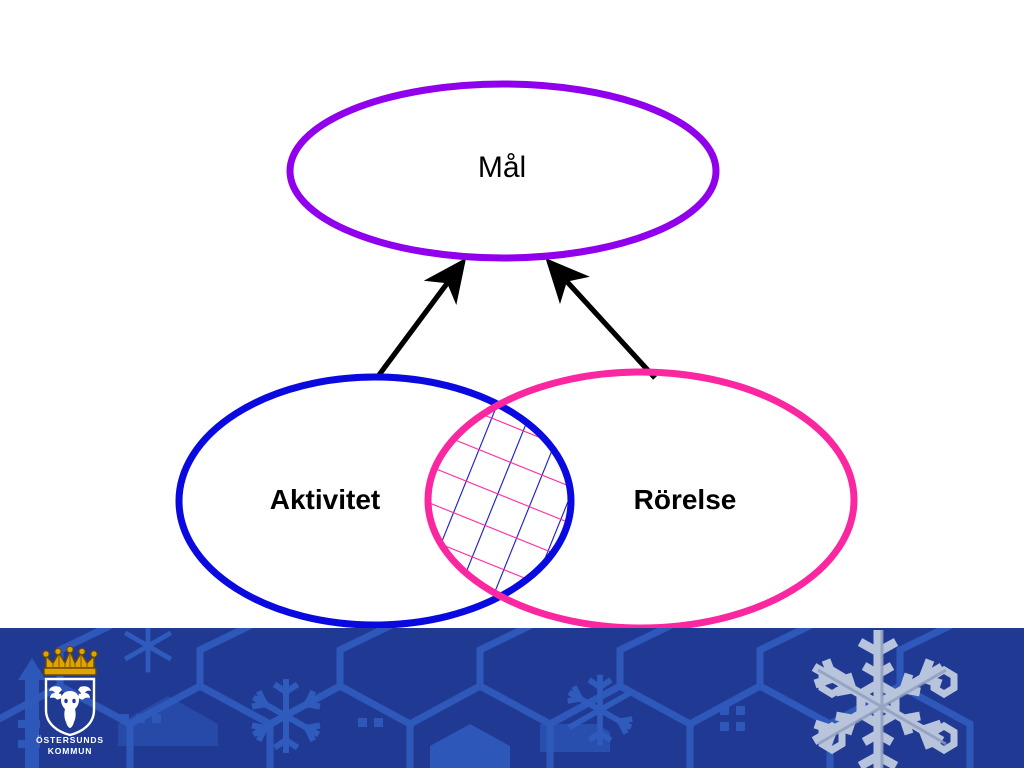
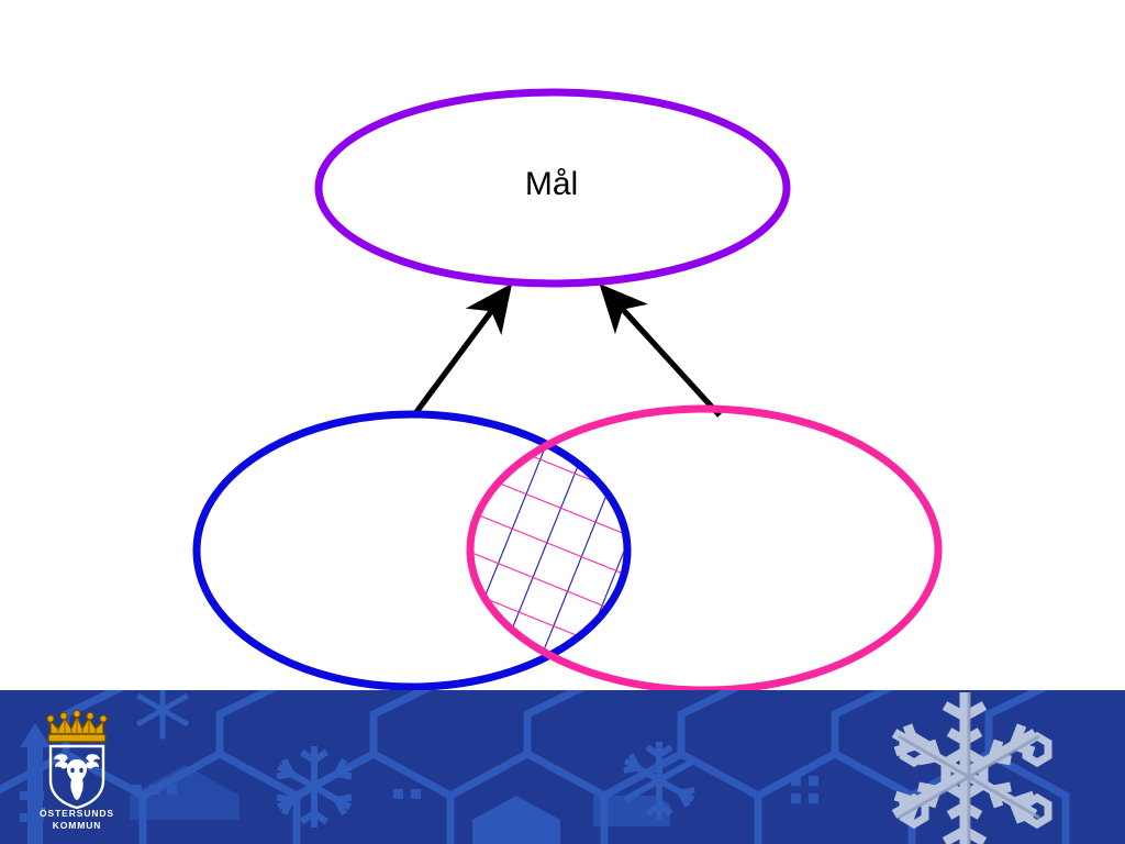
  Mål
- Aktivitet
- Rörelse
  ÖSTERSUNDS
  KOMMUN
